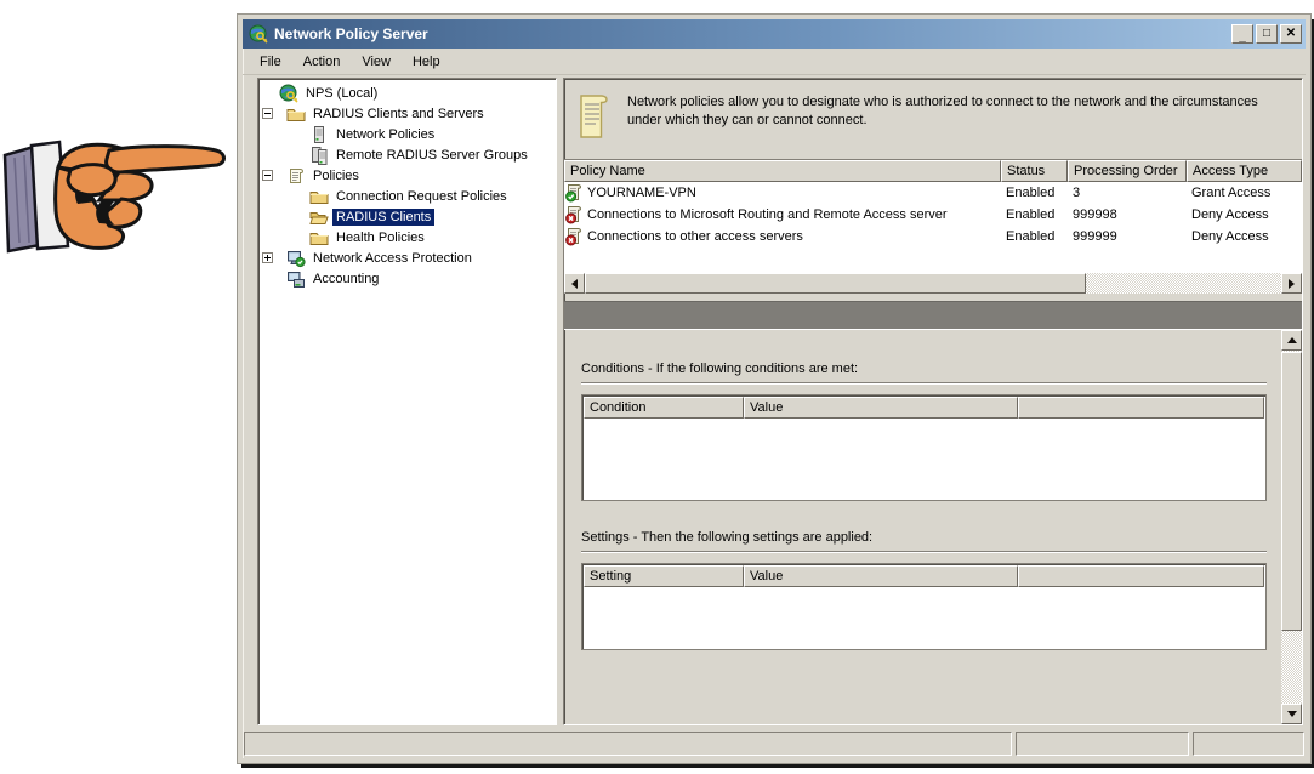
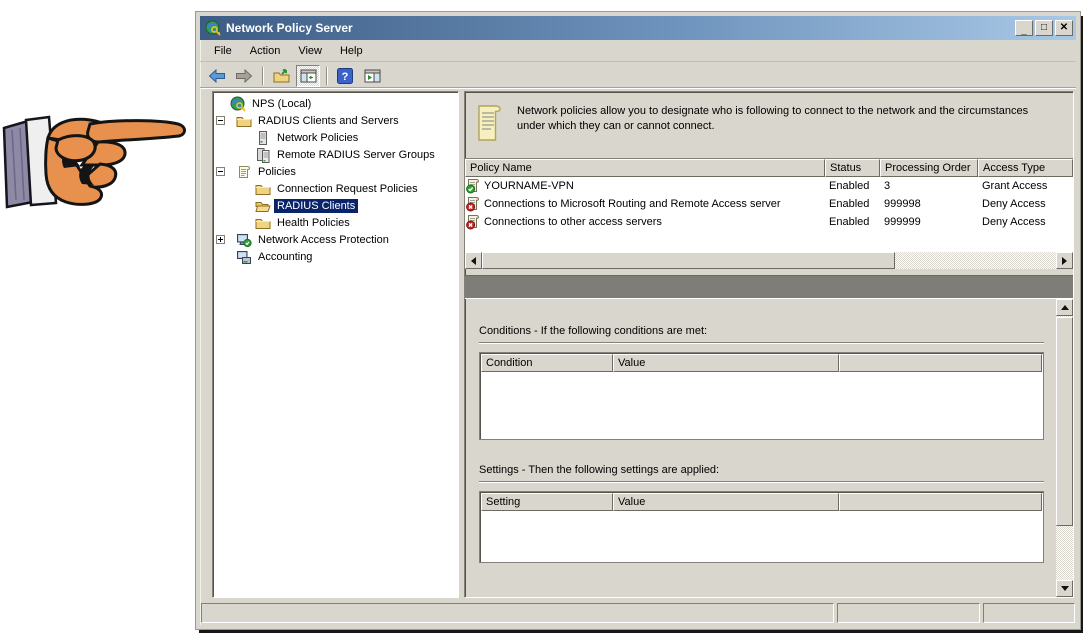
  Network Policy Server
  _
  □
  ✕
  File
  Action
  View
  Help
+ ?
  NPS (Local)
  RADIUS Clients and Servers
  Network Policies
  Remote RADIUS Server Groups
  Policies
  Connection Request Policies
  RADIUS Clients
  Health Policies
  Network Access Protection
  Accounting
- Network policies allow you to designate who is authorized to connect to the network and the circumstances under which they can or cannot connect.
+ Network policies allow you to designate who is following to connect to the network and the circumstances under which they can or cannot connect.
  Policy Name
  Status
  Processing Order
  Access Type
  YOURNAME-VPN
  Enabled
  3
  Grant Access
  Connections to Microsoft Routing and Remote Access server
  Enabled
  999998
  Deny Access
  Connections to other access servers
  Enabled
  999999
  Deny Access
  Conditions - If the following conditions are met:
  Condition
  Value
  Settings - Then the following settings are applied:
  Setting
  Value
